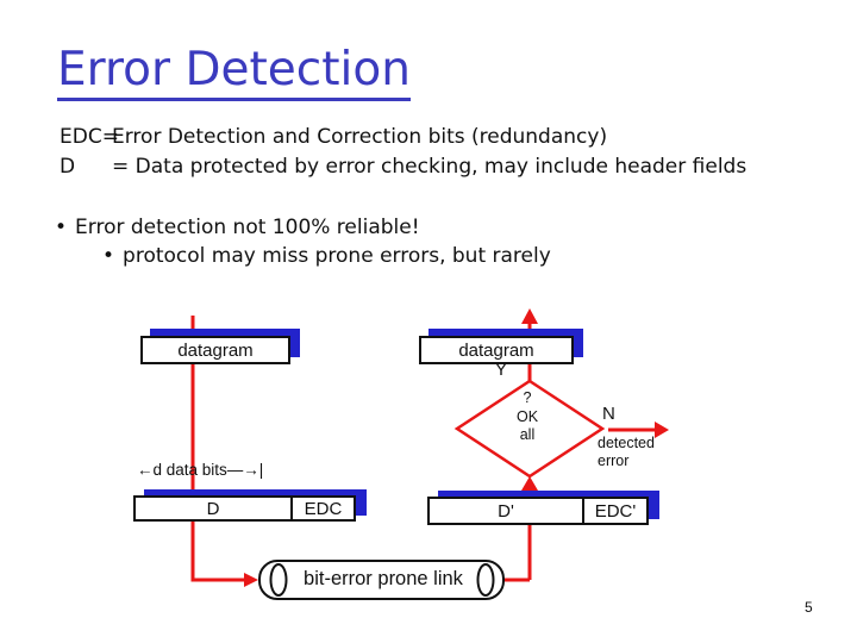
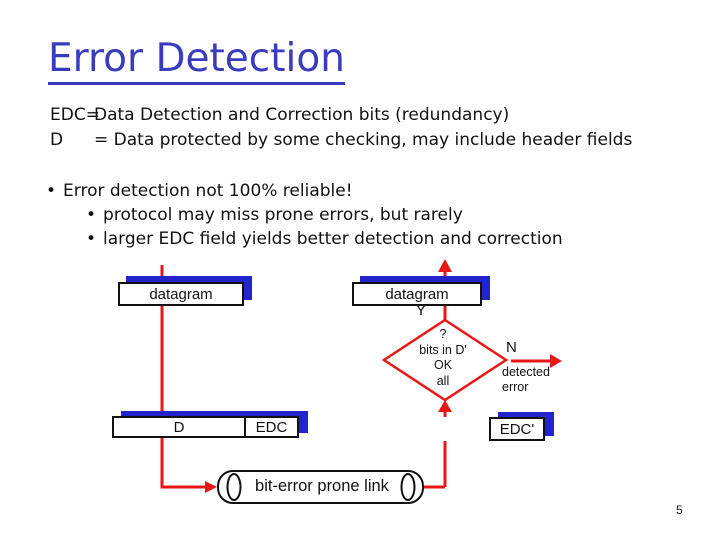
  Error Detection
  EDC=
- Error Detection and Correction bits (redundancy)
+ Data Detection and Correction bits (redundancy)
  D
- = Data protected by error checking, may include header fields
+ = Data protected by some checking, may include header fields
  • Error detection not 100% reliable!
  • protocol may miss prone errors, but rarely
+ • larger EDC field yields better detection and correction
  datagram
  datagram
  D
  EDC
- D'
  EDC'
- ←d data bits—→|
  Y
  N
  detected
  error
  ?
+ bits in D'
  OK
  all
  bit-error prone link
  5
